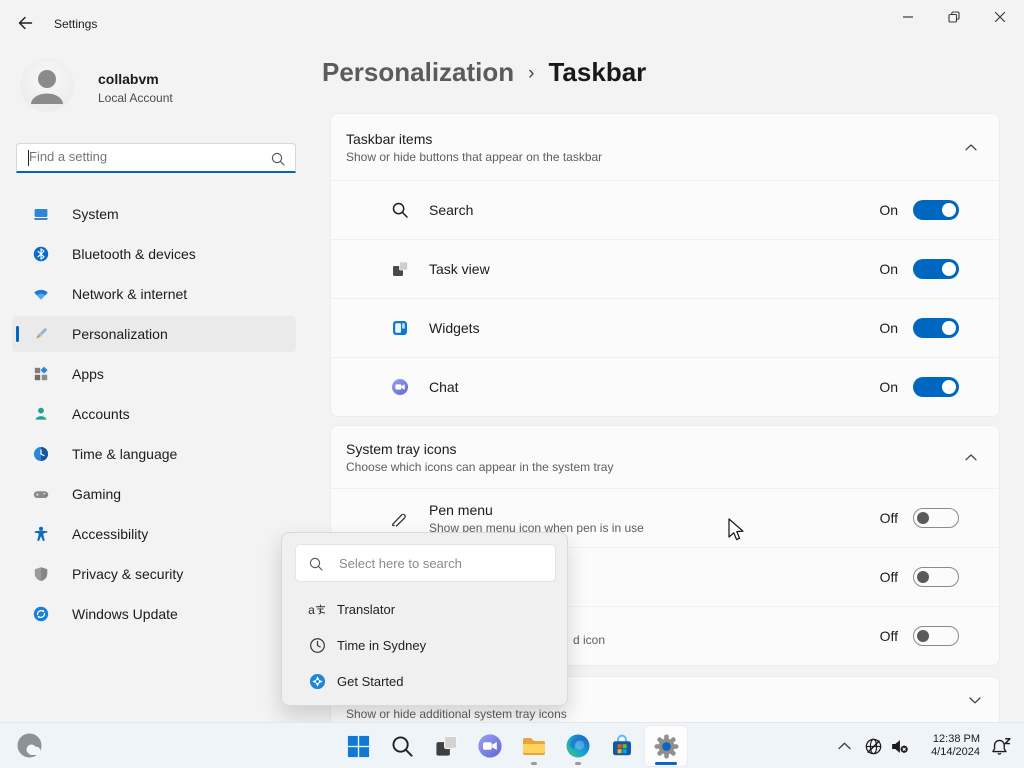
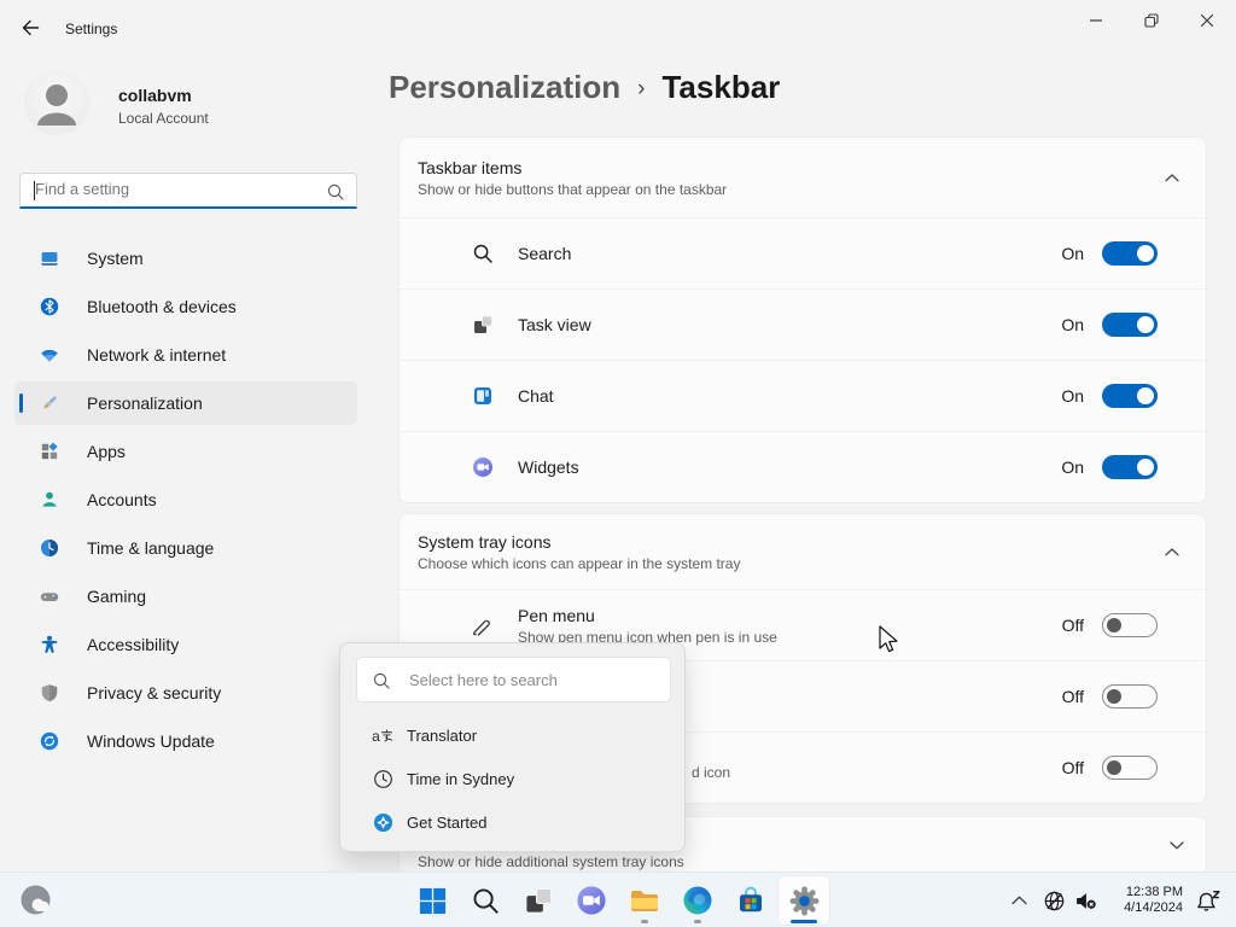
  Settings
  collabvm
  Local Account
  Find a setting
  System
  Bluetooth & devices
  Network & internet
  Personalization
  Apps
  Accounts
  Time & language
  Gaming
  Accessibility
  Privacy & security
  Windows Update
  Personalization
  ›
  Taskbar
  Taskbar items
  Show or hide buttons that appear on the taskbar
  Search
  On
  Task view
  On
- Widgets
+ Chat
  On
- Chat
+ Widgets
  On
  System tray icons
  Choose which icons can appear in the system tray
  Pen menu
  Show pen menu icon when pen is in use
  Off
  Off
  Off
  d icon
  Show or hide additional system tray icons
  Select here to search
  a
  Translator
  Time in Sydney
  Get Started
  12:38 PM
  4/14/2024
